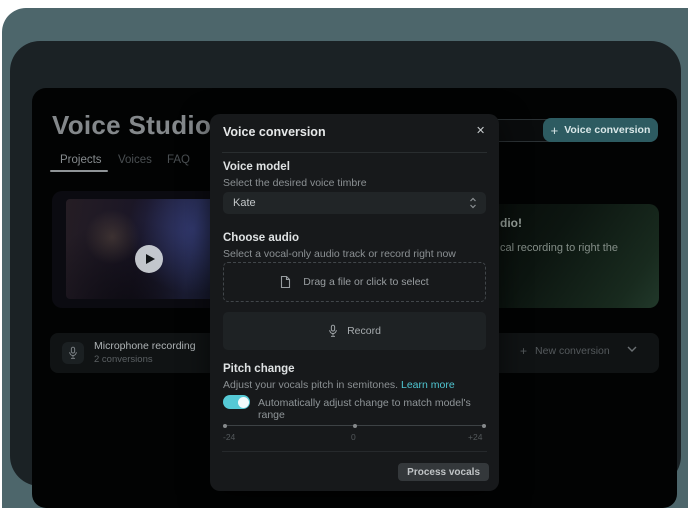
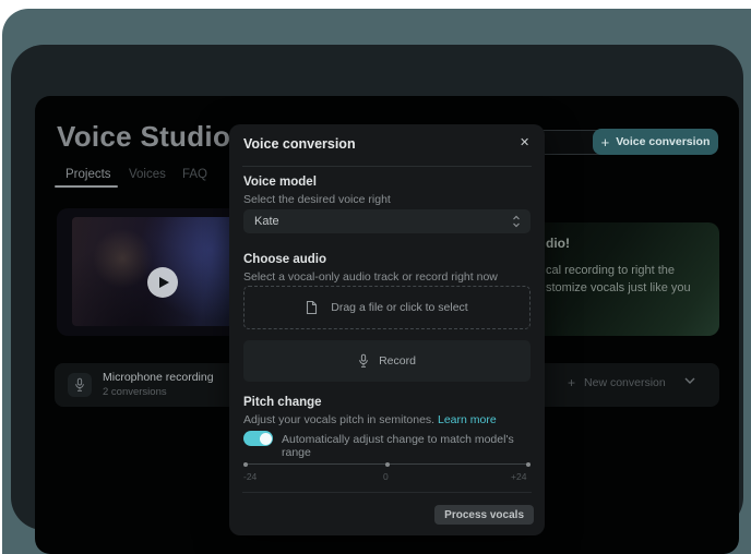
  Voice Studio
  Projects
  Voices
  FAQ
  +
  Voice conversion
  dio!
  cal recording to right the
+ stomize vocals just like you
  Microphone recording
  2 conversions
  +
  New conversion
  Voice conversion
  ✕
  Voice model
- Select the desired voice timbre
+ Select the desired voice right
  Kate
  Choose audio
  Select a vocal-only audio track or record right now
  Drag a file or click to select
  Record
  Pitch change
  Adjust your vocals pitch in semitones. Learn more
  Automatically adjust change to match model's range
  -24
  0
  +24
  Process vocals
